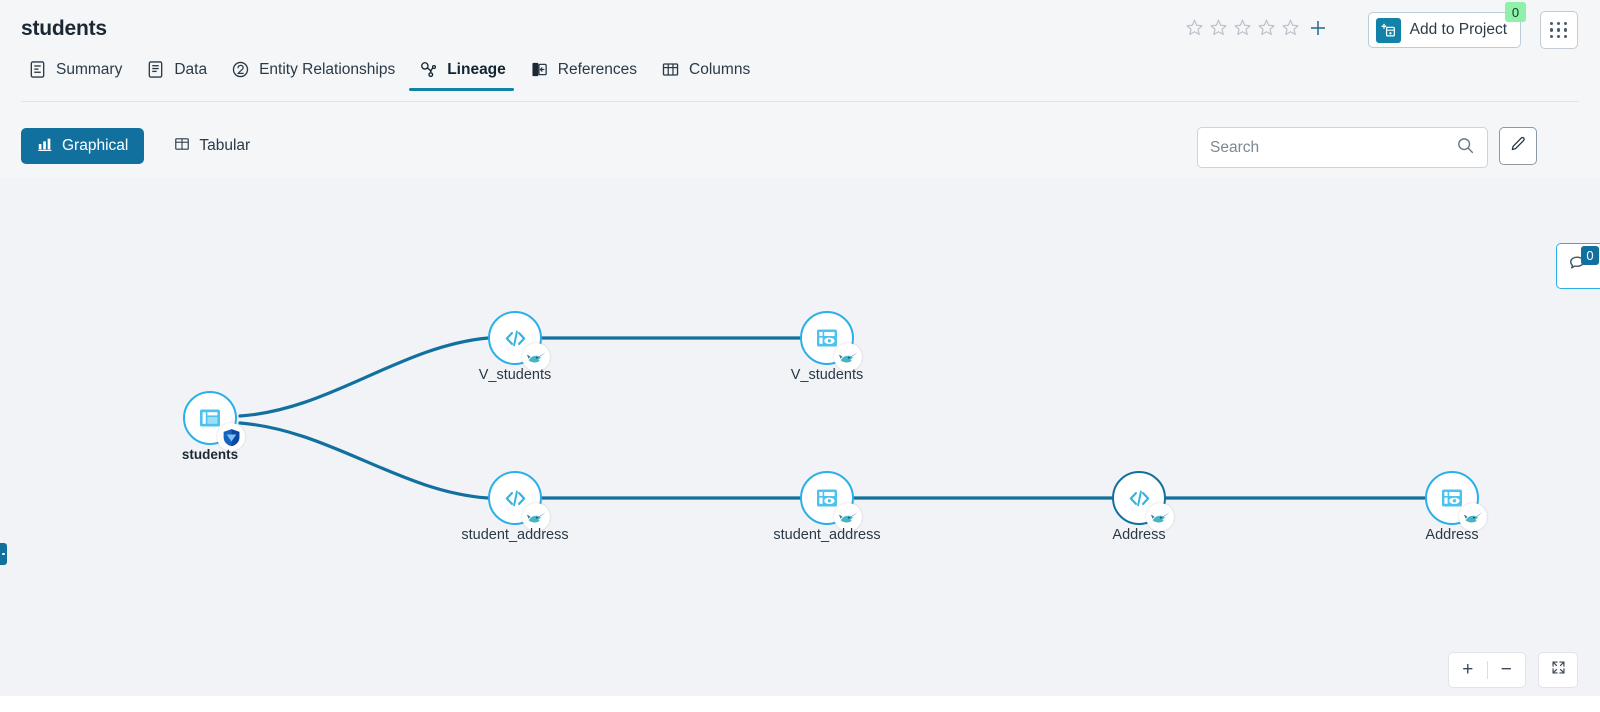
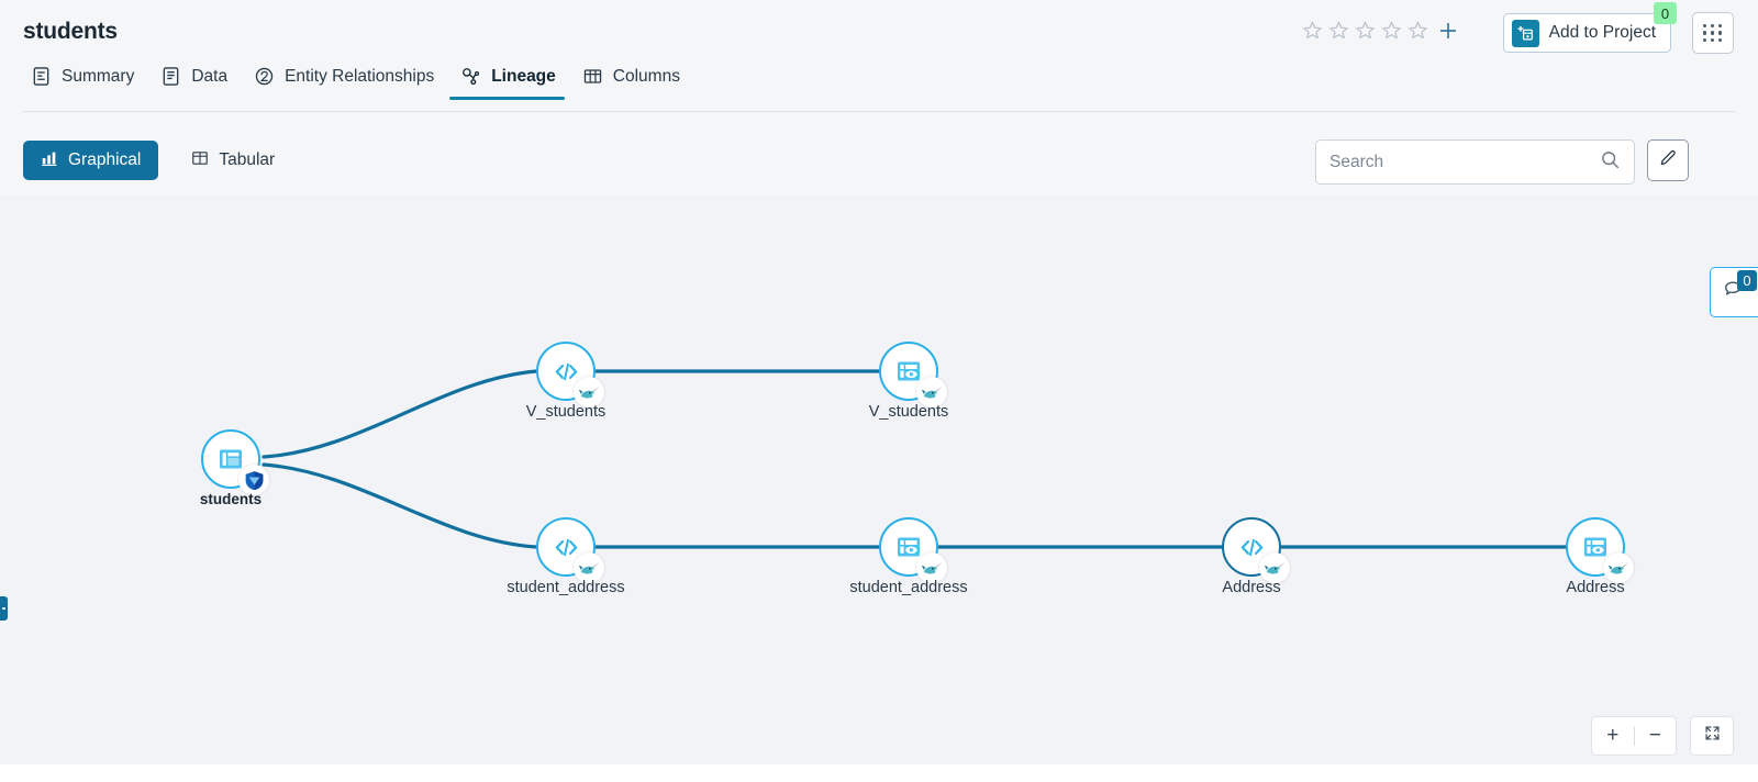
  students
  Summary
  Data
  Entity Relationships
  Lineage
- References
  Columns
  Add to Project
  0
  Graphical
  Tabular
  Search
  students
  V_students
  V_students
  student_address
  student_address
  Address
  Address
  +
  −
  0
